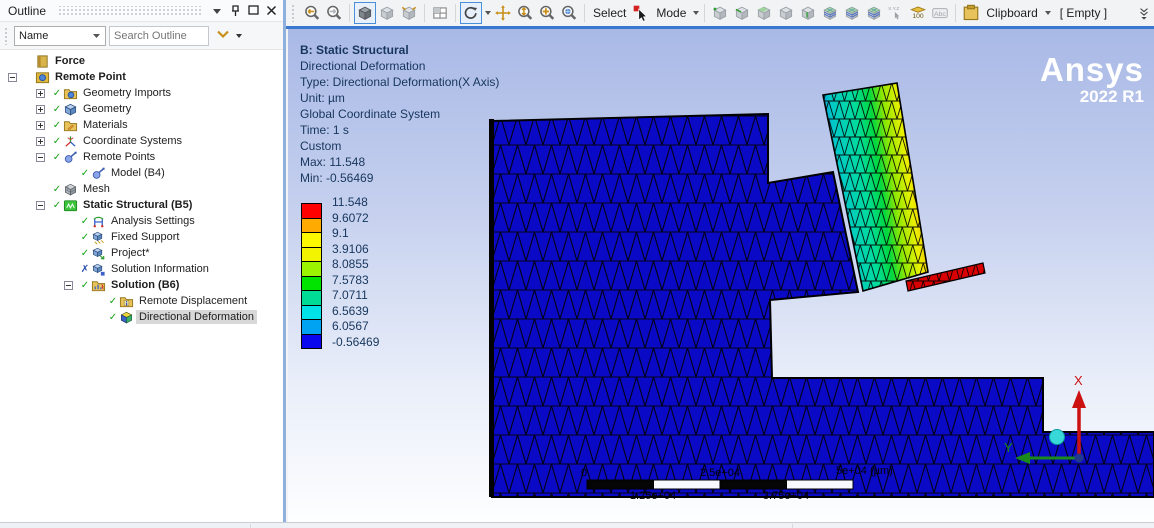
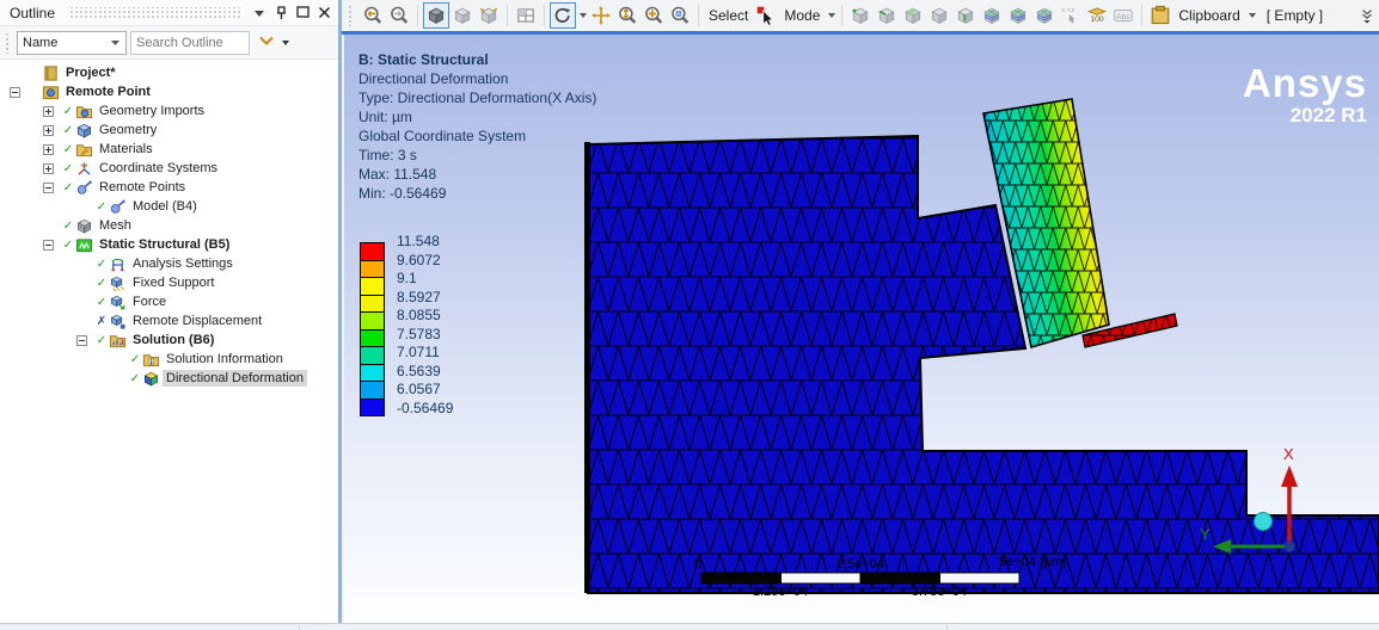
  Outline
  Name
  Search Outline
- Force
+ Project*
  Remote Point
  ✓
  Geometry Imports
  ✓
  Geometry
  ✓
  Materials
  ✓
  Coordinate Systems
  ✓
  Remote Points
  ✓
  Model (B4)
  ✓
  Mesh
  ✓
  Static Structural (B5)
  ✓
  Analysis Settings
  ✓
  Fixed Support
  ✓
- Project*
+ Force
  ✗
- Solution Information
+ Remote Displacement
  ✓
  Solution (B6)
  ✓
- Remote Displacement
+ Solution Information
  ✓
  Directional Deformation
  Select
  Mode
  Clipboard
  [ Empty ]
  X
  Y
  B: Static Structural
  Directional Deformation
  Type: Directional Deformation(X Axis)
  Unit: µm
  Global Coordinate System
- Time: 1 s
+ Time: 3 s
- Custom
  Max: 11.548
  Min: -0.56469
  11.548
  9.6072
  9.1
- 3.9106
+ 8.5927
  8.0855
  7.5783
  7.0711
  6.5639
  6.0567
  -0.56469
  Ansys
  2022 R1
  0
  2.5e+04
  5e+04 (µm)
  1.25e+04
  3.75e+04
